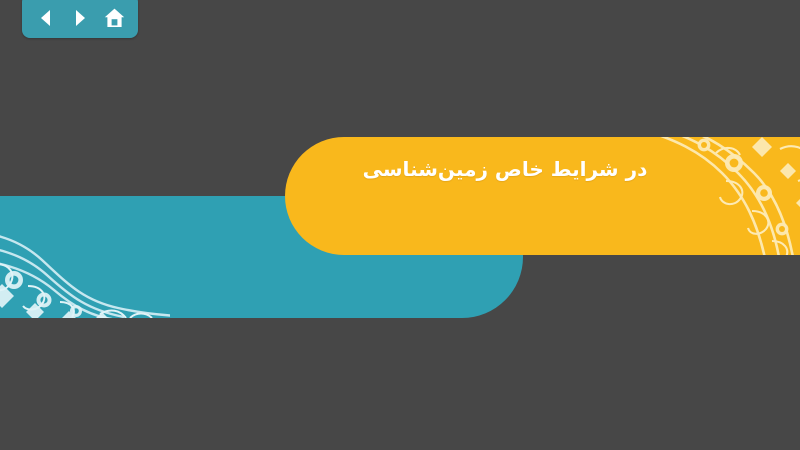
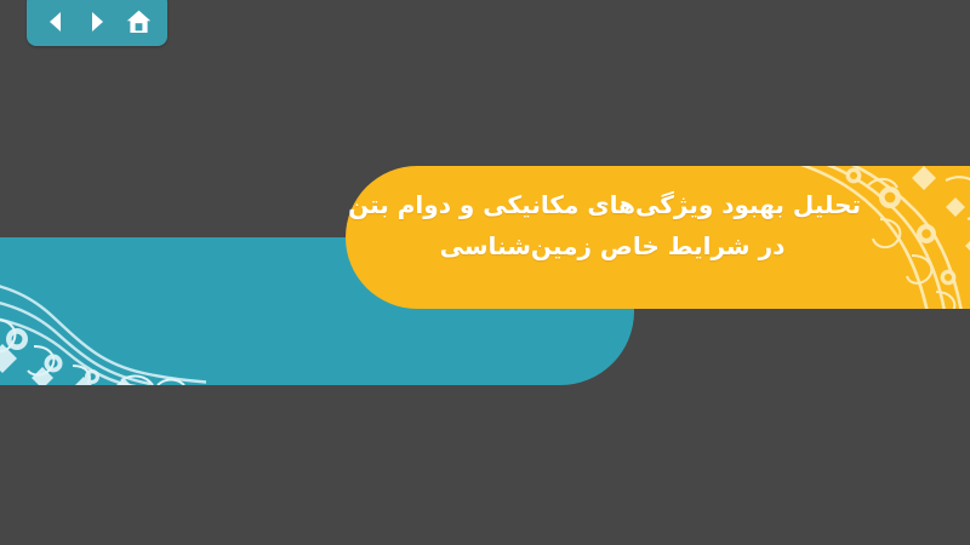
+ تحلیل بهبود ویژگی‌های مکانیکی و دوام بتن
  در شرایط خاص زمین‌شناسی
